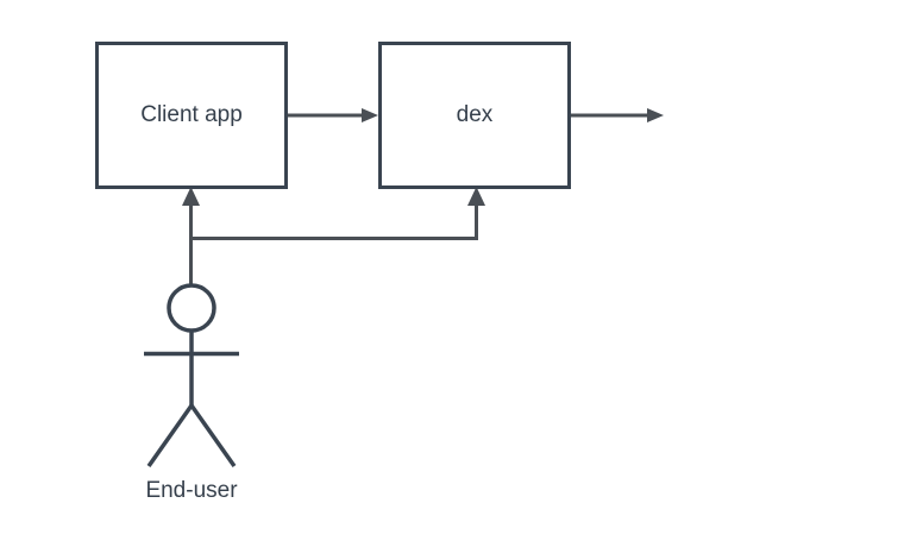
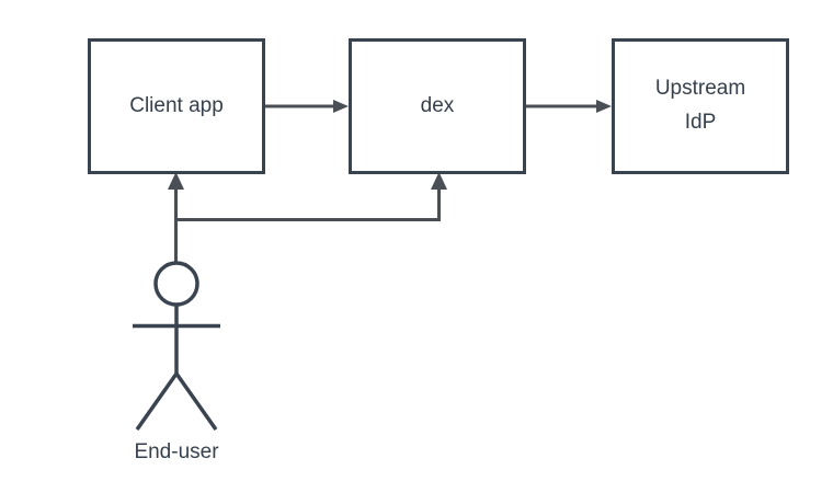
  Client app
  dex
+ Upstream
+ IdP
  End-user
